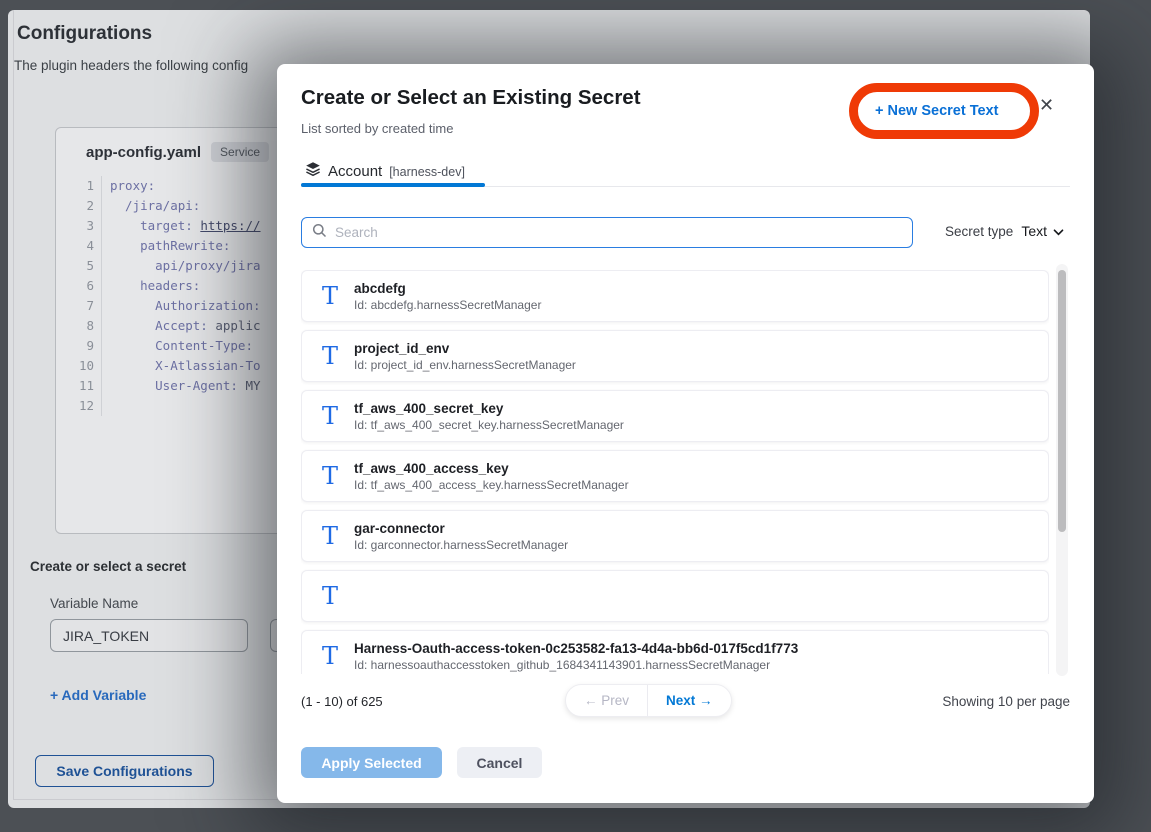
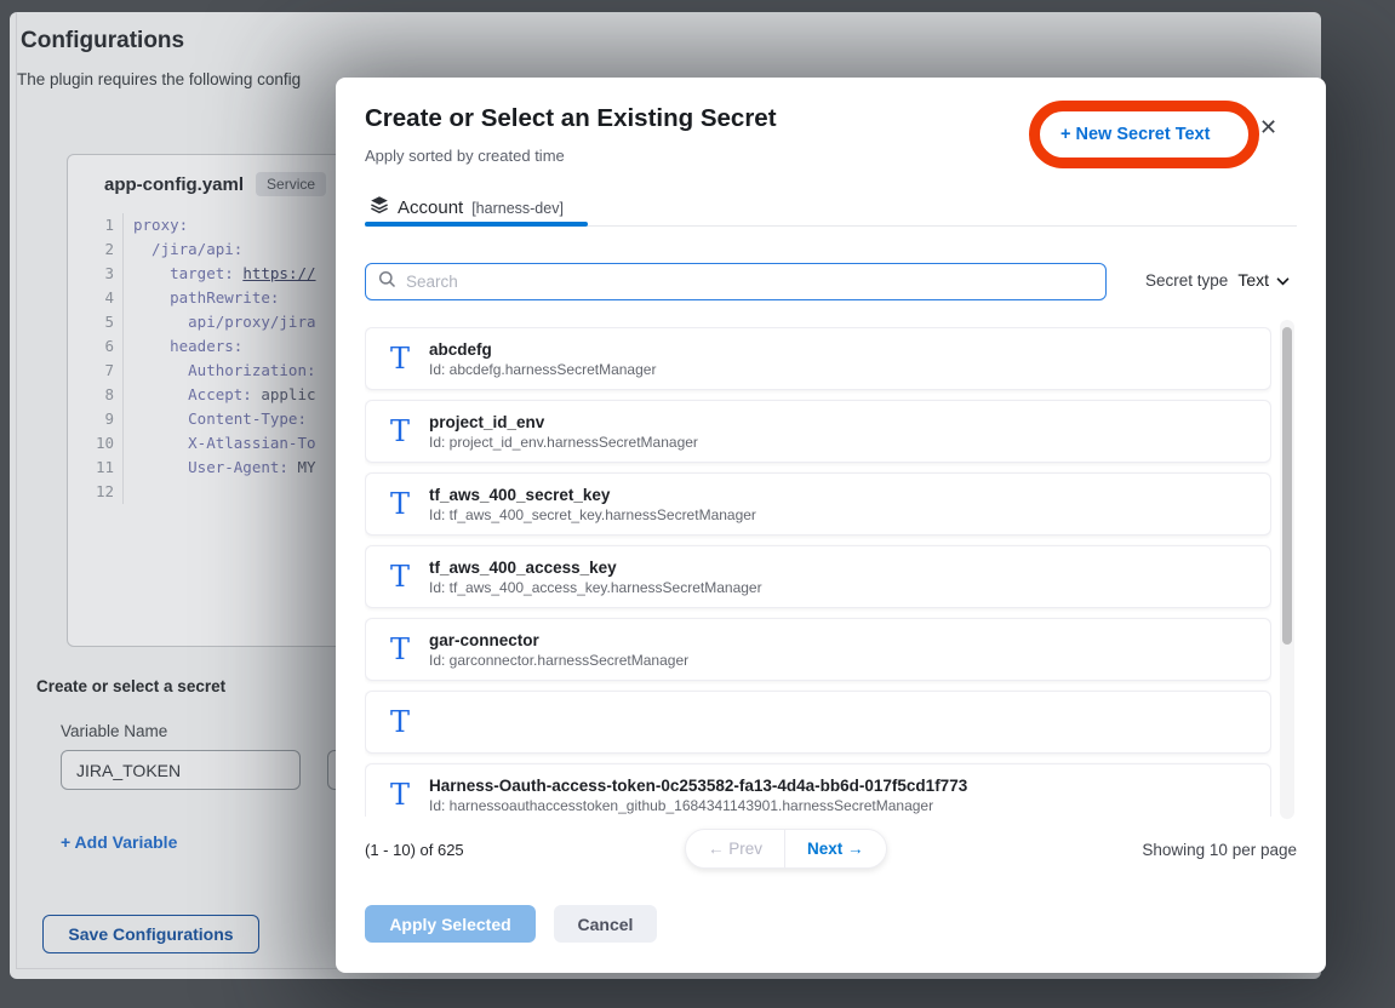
  Configurations
- The plugin headers the following config
+ The plugin requires the following config
  app-config.yaml
  Service
  1
  proxy:
  2
  /jira/api:
  3
  target: https://
  4
  pathRewrite:
  5
  api/proxy/jira
  6
  headers:
  7
  Authorization:
  8
  Accept: applic
  9
  Content-Type:
  10
  X-Atlassian-To
  11
  User-Agent: MY
  12
  Create or select a secret
  Variable Name
  JIRA_TOKEN
  + Add Variable
  Save Configurations
  Create or Select an Existing Secret
- List sorted by created time
+ Apply sorted by created time
  + New Secret Text
  ✕
  Account
  [harness-dev]
  Search
  Secret type
  Text
  T
  abcdefg
  Id: abcdefg.harnessSecretManager
  T
  project_id_env
  Id: project_id_env.harnessSecretManager
  T
  tf_aws_400_secret_key
  Id: tf_aws_400_secret_key.harnessSecretManager
  T
  tf_aws_400_access_key
  Id: tf_aws_400_access_key.harnessSecretManager
  T
  gar-connector
  Id: garconnector.harnessSecretManager
  T
  T
  Harness-Oauth-access-token-0c253582-fa13-4d4a-bb6d-017f5cd1f773
  Id: harnessoauthaccesstoken_github_1684341143901.harnessSecretManager
  (1 - 10) of 625
  ← Prev
  Next →
  Showing 10 per page
  Apply Selected
  Cancel
